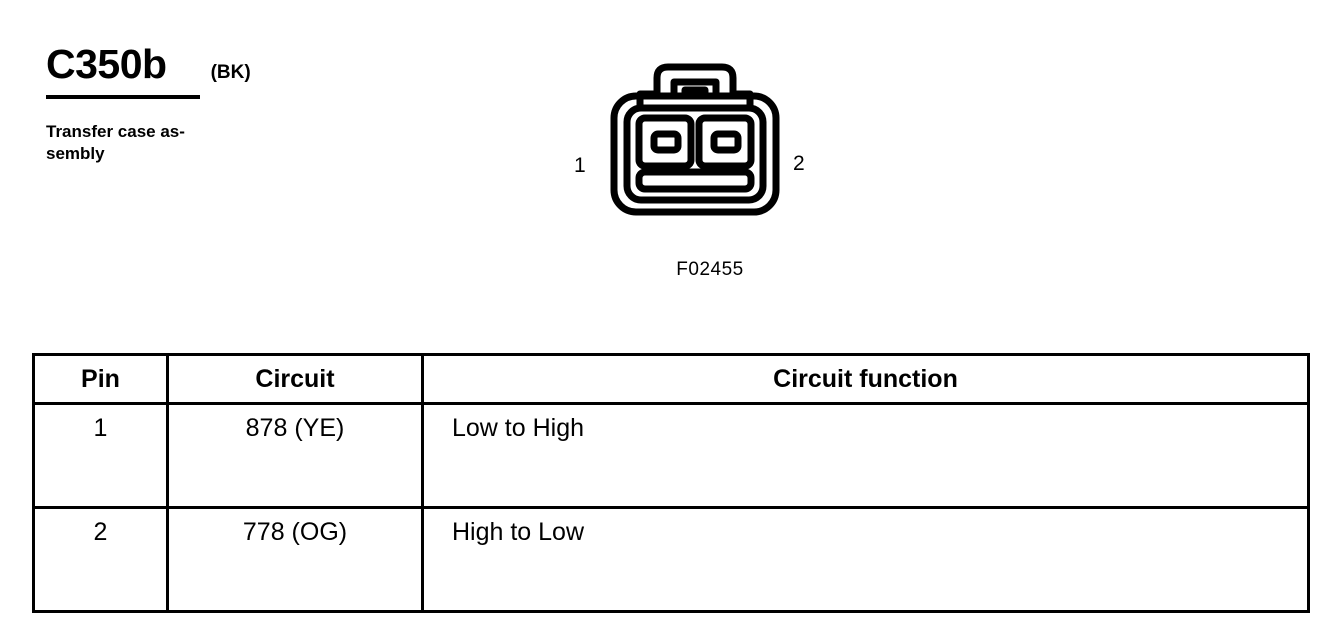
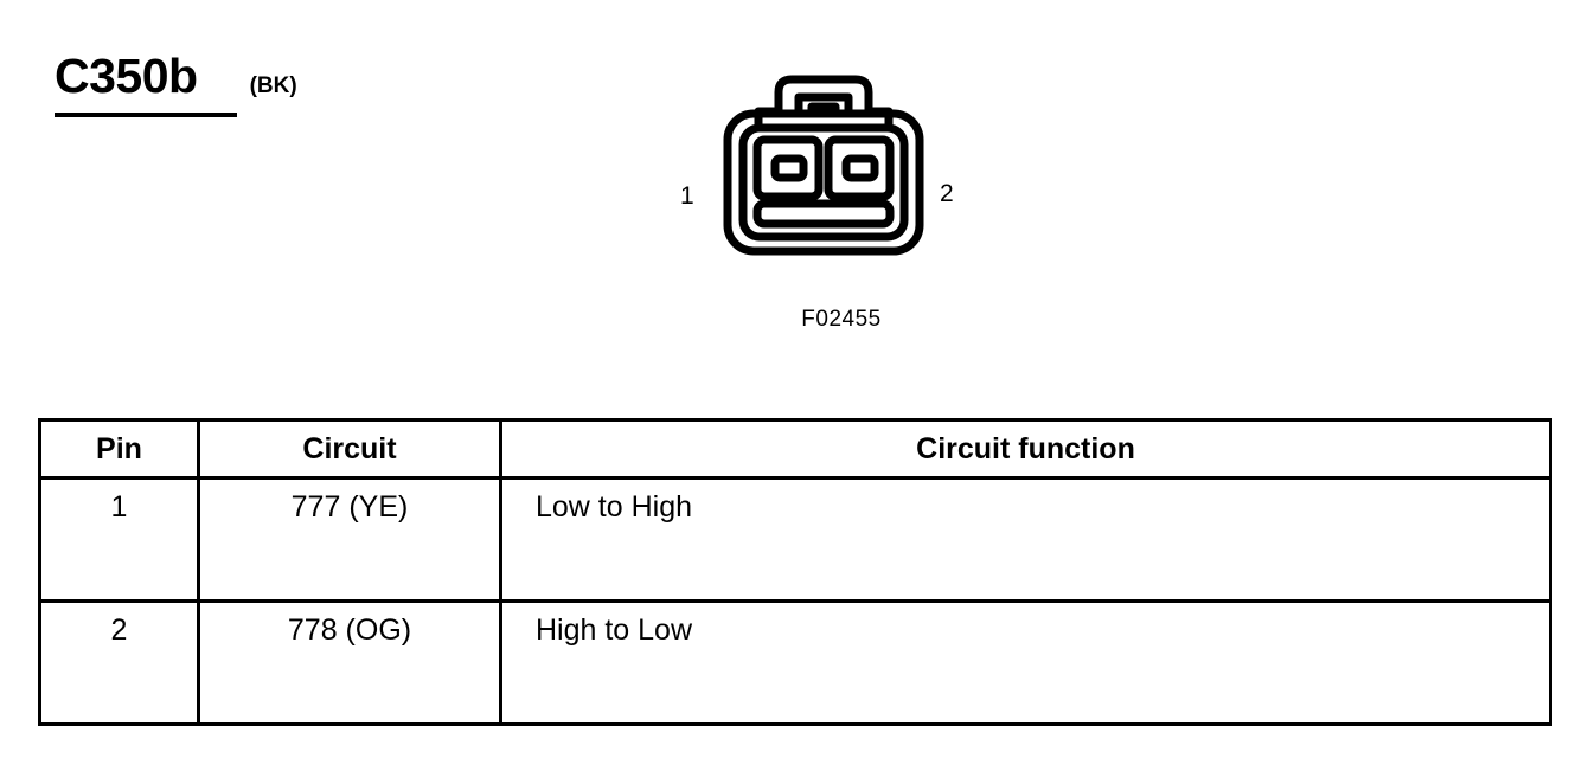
  C350b
  (BK)
- Transfer case as-
- sembly
  1
  2
  F02455
  Pin	Circuit	Circuit function
- 1	878 (YE)	Low to High
+ 1	777 (YE)	Low to High
  2	778 (OG)	High to Low
